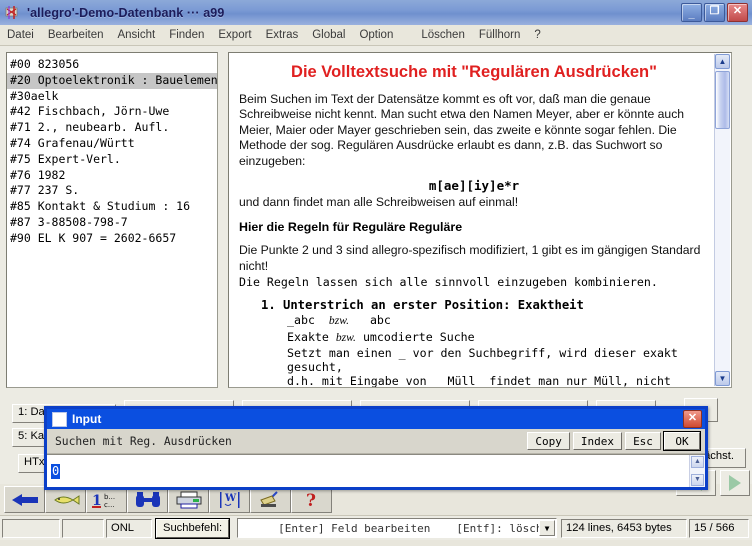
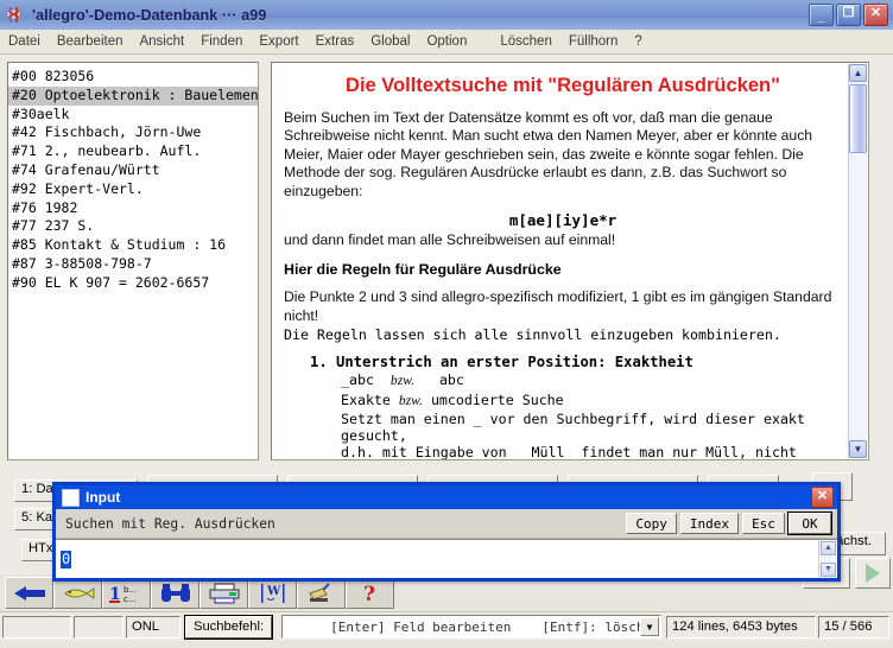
  'allegro'-Demo-Datenbank ··· a99
  _
  ❐
  ✕
  Datei
  Bearbeiten
  Ansicht
  Finden
  Export
  Extras
  Global
  Option
  Löschen
  Füllhorn
  ?
  #00 823056
  #20 Optoelektronik : Bauelemen
  #30aelk
  #42 Fischbach, Jörn-Uwe
  #71 2., neubearb. Aufl.
  #74 Grafenau/Württ
- #75 Expert-Verl.
+ #92 Expert-Verl.
  #76 1982
  #77 237 S.
  #85 Kontakt & Studium : 16
  #87 3-88508-798-7
  #90 EL K 907 = 2602-6657
  Die Volltextsuche mit "Regulären Ausdrücken"
  Beim Suchen im Text der Datensätze kommt es oft vor, daß man die genaue Schreibweise nicht kennt. Man sucht etwa den Namen Meyer, aber er könnte auch Meier, Maier oder Mayer geschrieben sein, das zweite e könnte sogar fehlen. Die Methode der sog. Regulären Ausdrücke erlaubt es dann, z.B. das Suchwort so einzugeben:
  m[ae][iy]e*r
  und dann findet man alle Schreibweisen auf einmal!
- Hier die Regeln für Reguläre Reguläre
+ Hier die Regeln für Reguläre Ausdrücke
  Die Punkte 2 und 3 sind allegro-spezifisch modifiziert, 1 gibt es im gängigen Standard nicht!
  Die Regeln lassen sich alle sinnvoll einzugeben kombinieren.
  1. Unterstrich an erster Position: Exaktheit
  _abc bzw. abc
  Exakte bzw. umcodierte Suche
  Setzt man einen _ vor den Suchbegriff, wird dieser exakt gesucht,
  d.h. mit Eingabe von _Müll findet man nur Müll, nicht
  ▲
  ▼
  chst.
  1
  b...
  c...
  W
  ?
  ONL
  Suchbefehl:
  [Enter] Feld bearbeiten
  [Entf]: lösc
  ▼
  124 lines, 6453 bytes
  15 / 566
  Input
  ✕
  Suchen mit Reg. Ausdrücken
  Copy
  Index
  Esc
  OK
  0
